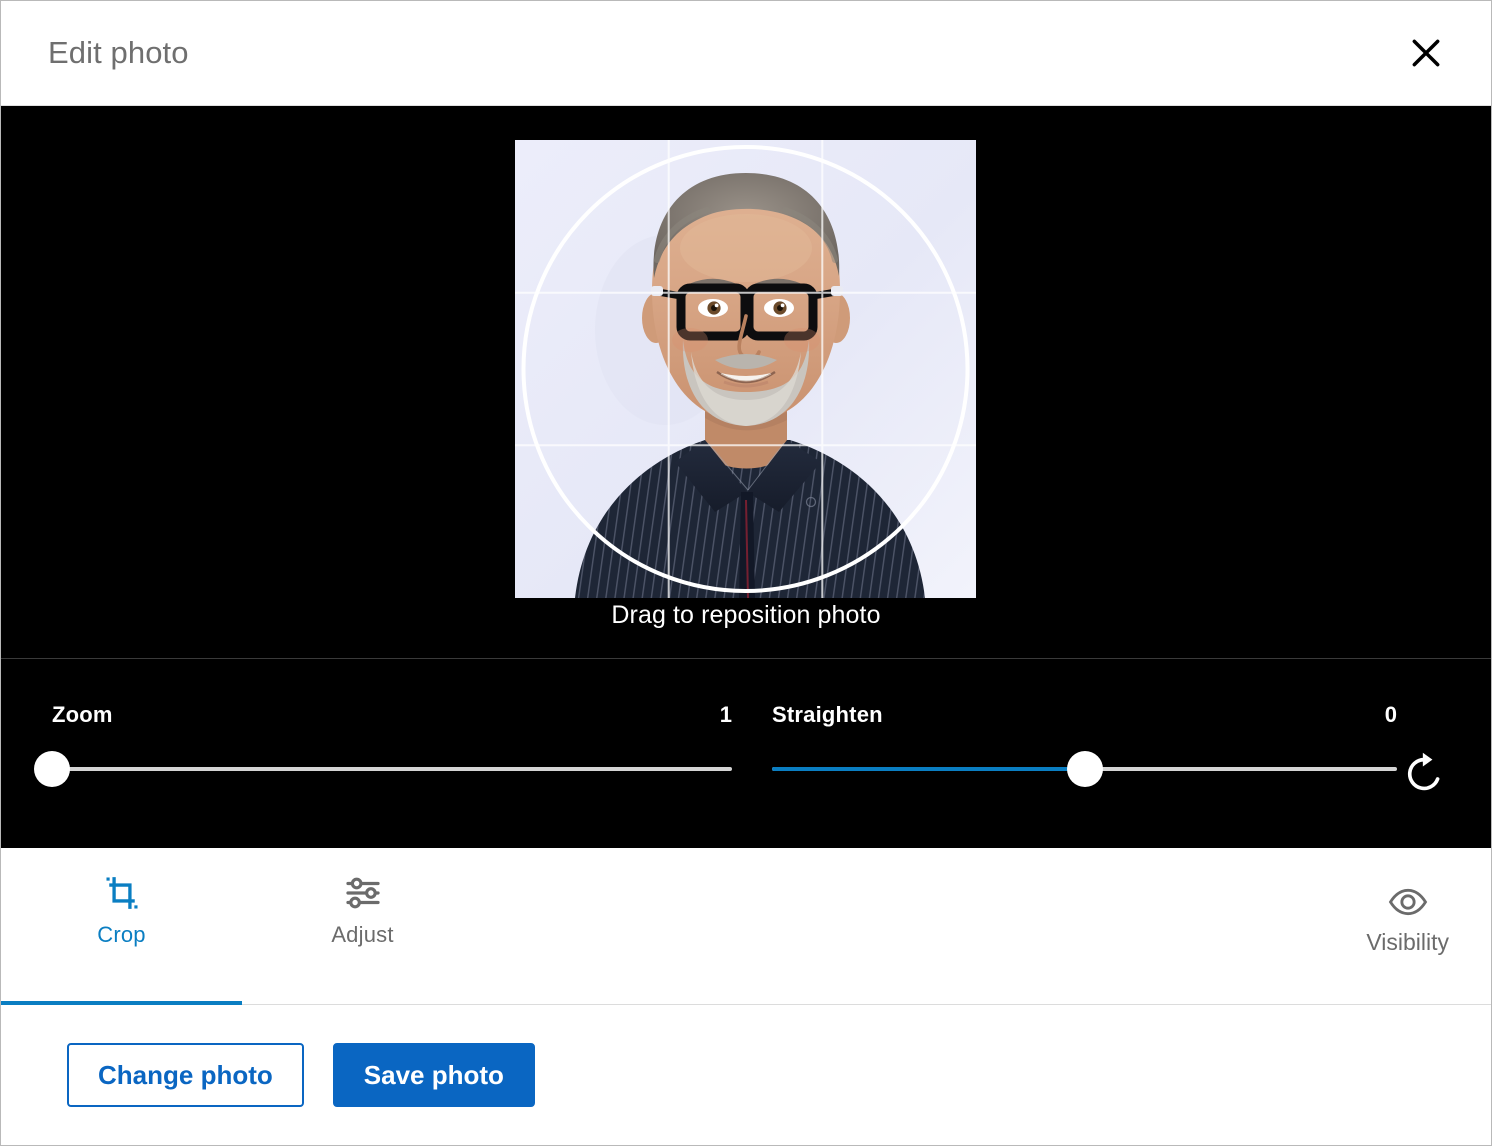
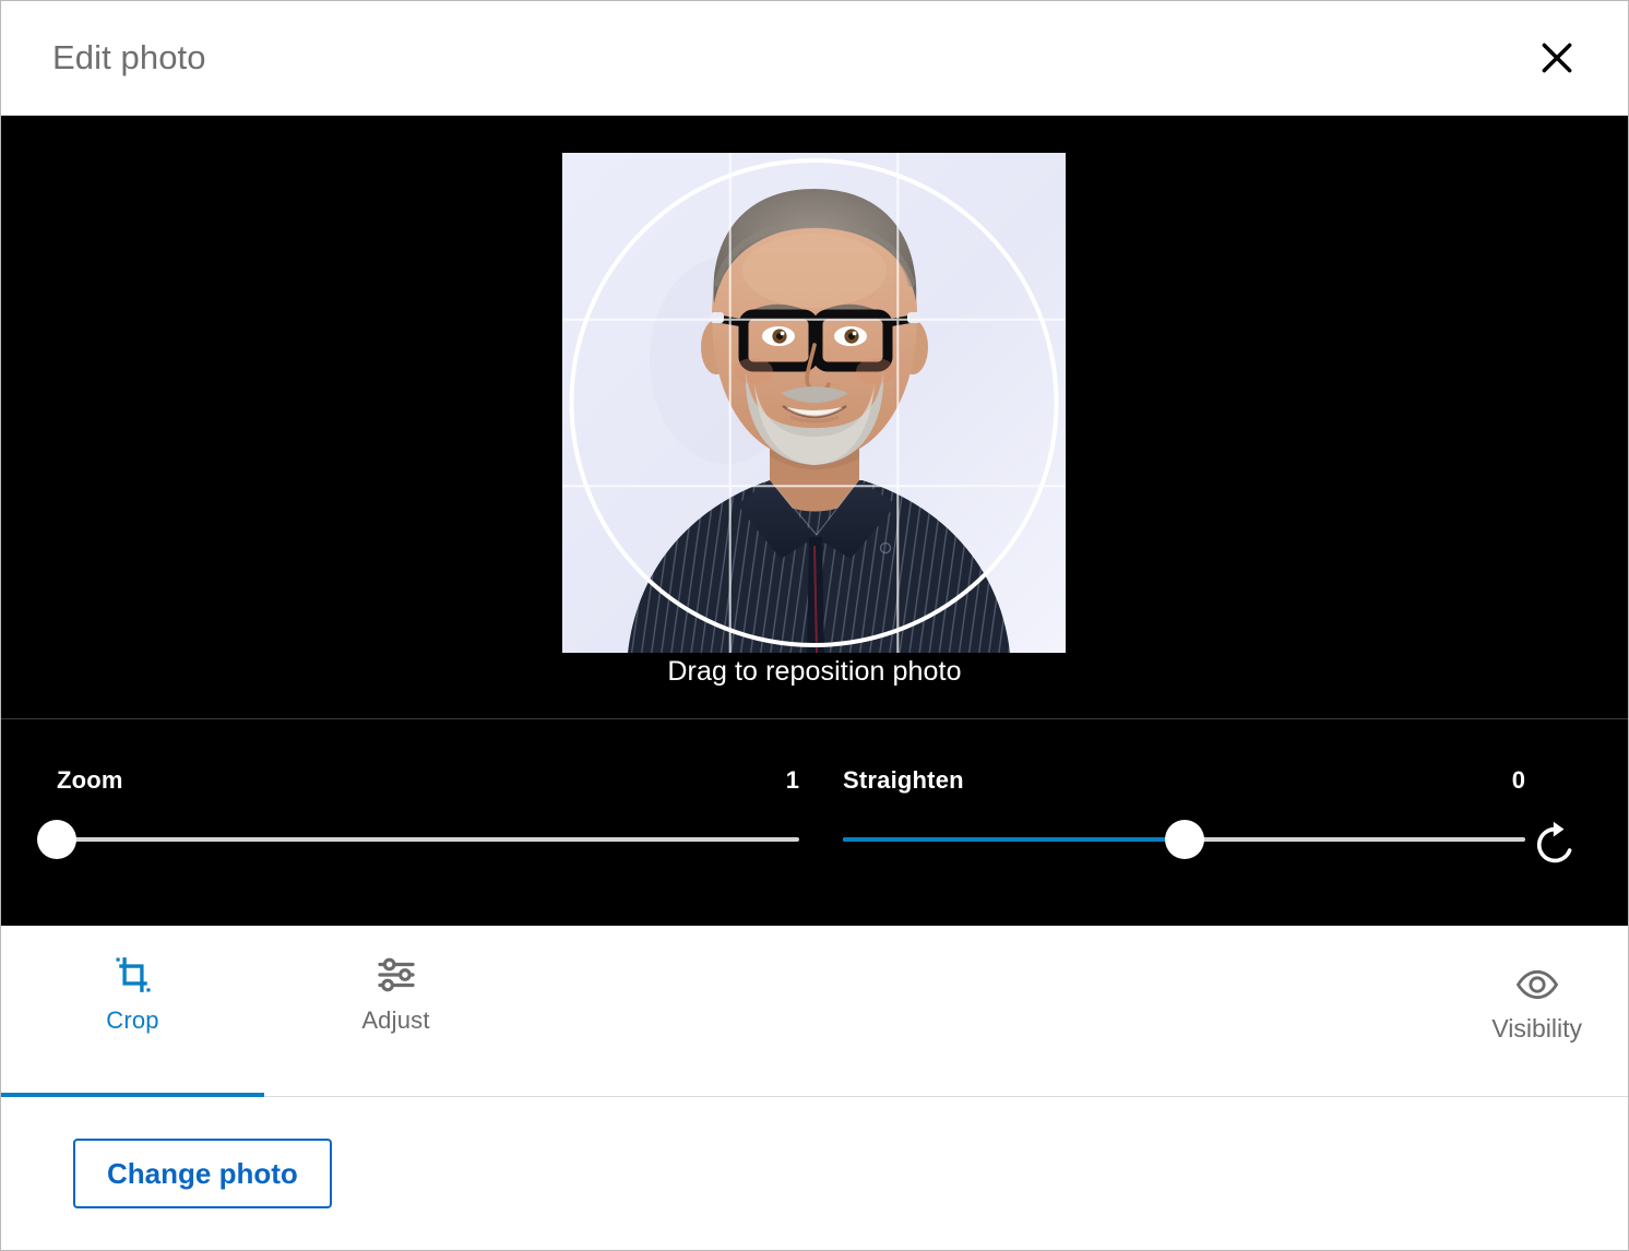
  Edit photo
  Drag to reposition photo
  Zoom
  1
  Straighten
  0
  Crop
  Adjust
  Visibility
  Change photo
- Save photo
